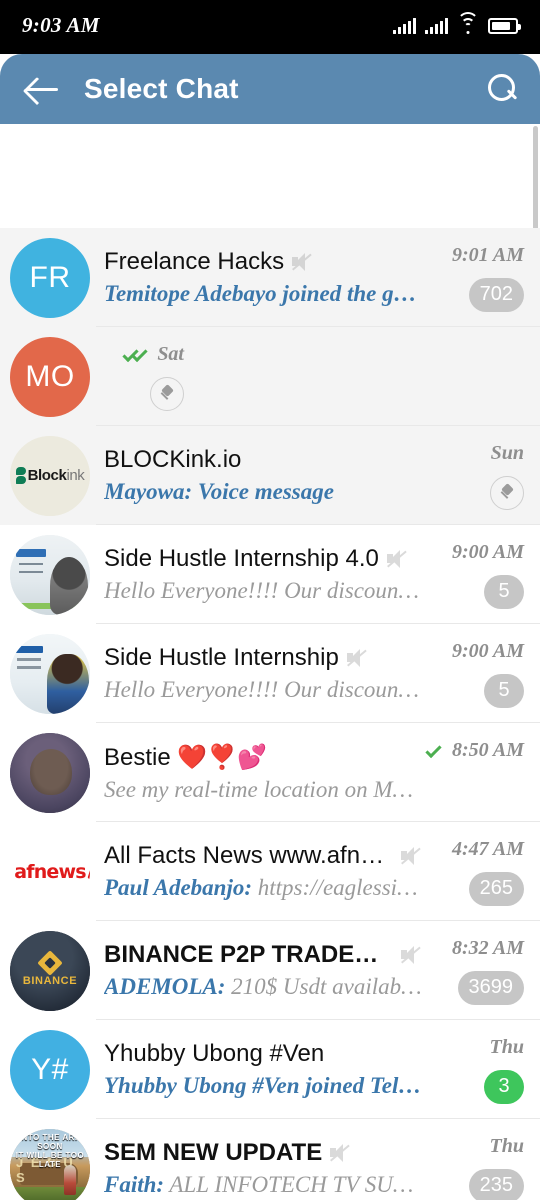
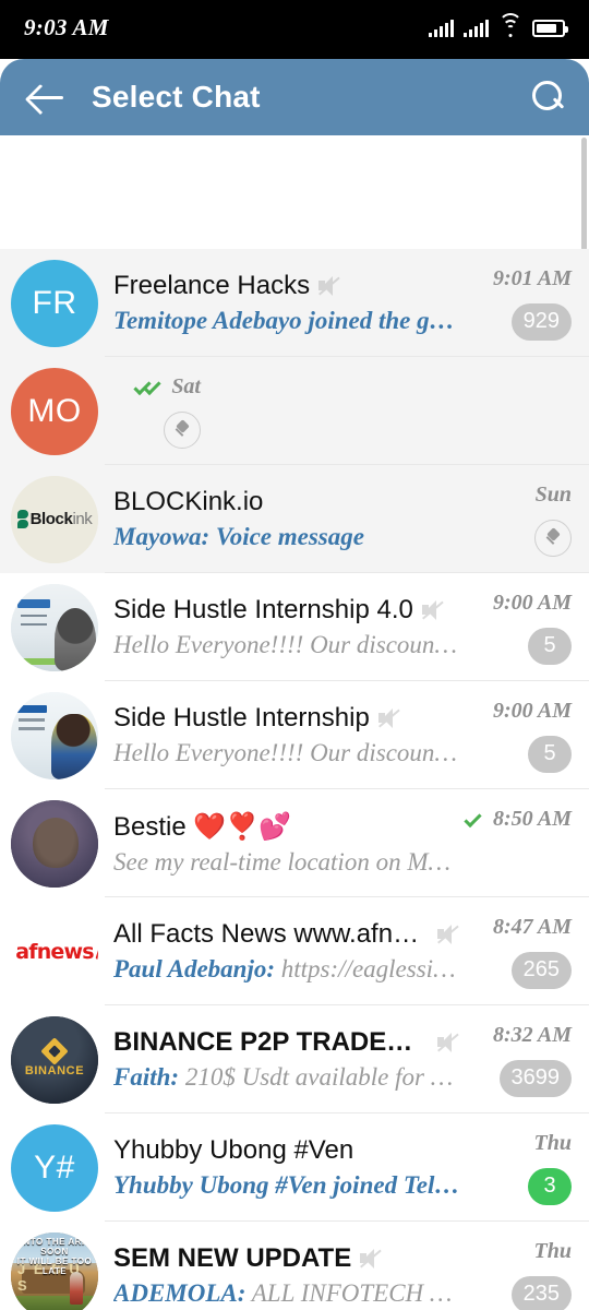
  9:03 AM
  Select Chat
  FR
  Freelance Hacks
  Temitope Adebayo joined the grou
  9:01 AM
- 702
+ 929
  MO
  Sat
  Blockink
  BLOCKink.io
  Mayowa: Voice message
  Sun
  Side Hustle Internship 4.0
  Hello Everyone!!!! Our discount s
  9:00 AM
  5
  Side Hustle Internship
  Hello Everyone!!!! Our discount s
  9:00 AM
  5
  Bestie ❤️❣️💕
  See my real-time location on Maps
  8:50 AM
  afnews
  All Facts News www.afne…
  Paul Adebanjo: https://eaglessig…
- 4:47 AM
+ 8:47 AM
  265
  BINANCE
  BINANCE P2P TRADERS
- ADEMOLA: 210$ Usdt available
+ Faith: 210$ Usdt available for sel
  8:32 AM
  3699
  Y#
  Yhubby Ubong #Ven
  Yhubby Ubong #Ven joined Teleg
  Thu
  3
  J E S U S
  INTO THE ARK
  SOON
  IT WILL BE TOO LATE
  SEM NEW UPDATE
- Faith: ALL INFOTECH TV SUB…
+ ADEMOLA: ALL INFOTECH TV
  Thu
  235
